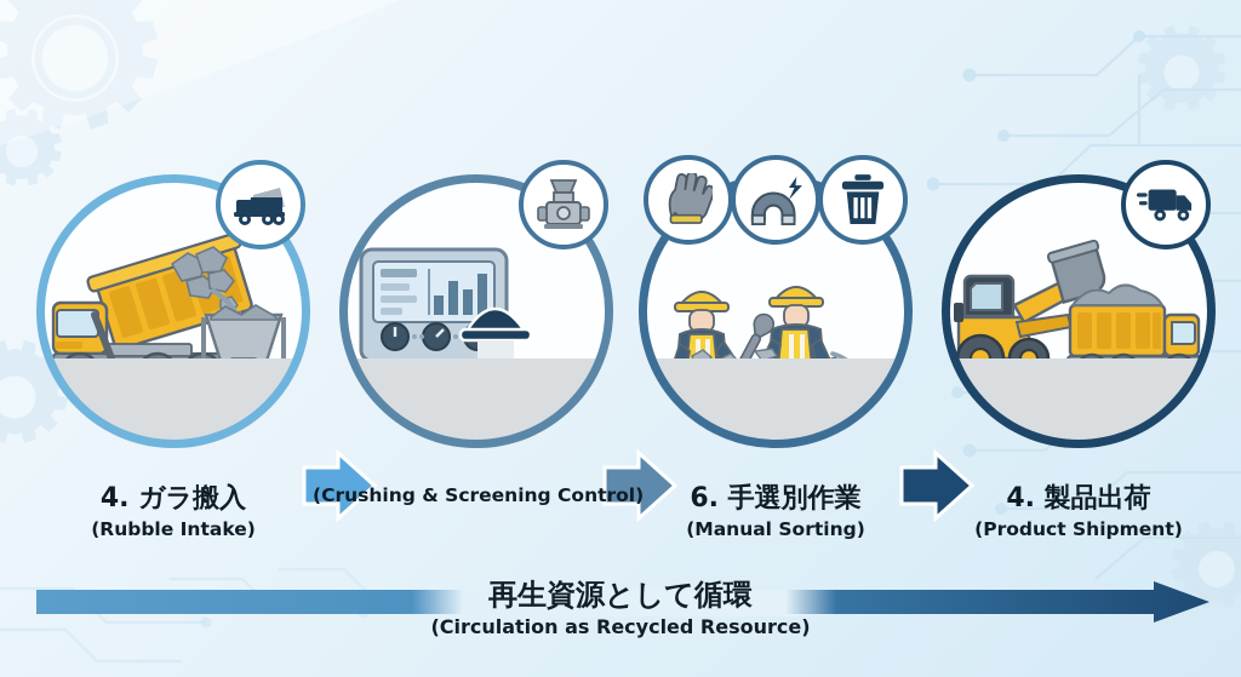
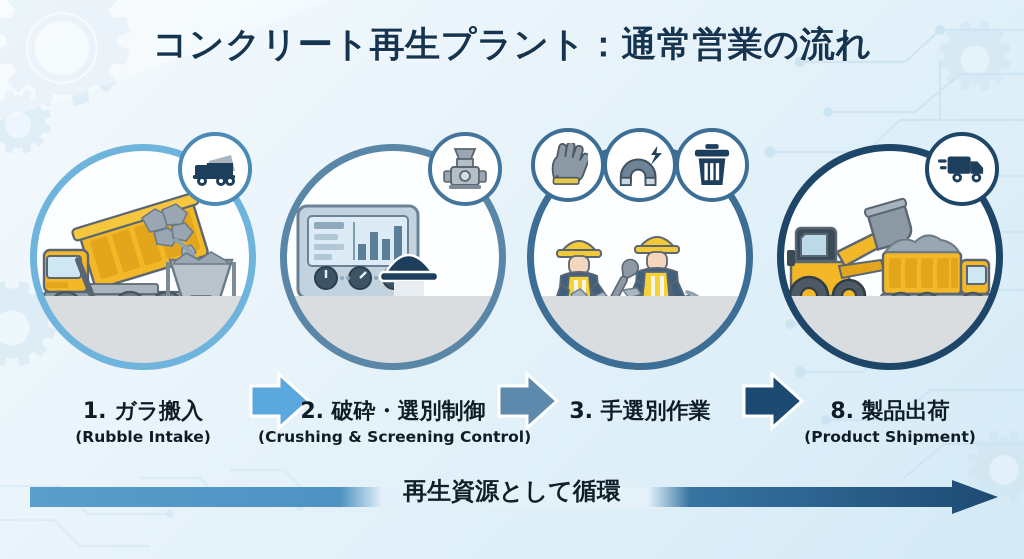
+ コンクリート再生プラント：通常営業の流れ
- 4. ガラ搬入
+ 1. ガラ搬入
  (Rubble Intake)
+ 2. 破砕・選別制御
  (Crushing & Screening Control)
- 6. 手選別作業
+ 3. 手選別作業
- (Manual Sorting)
- 4. 製品出荷
+ 8. 製品出荷
  (Product Shipment)
  再生資源として循環
- (Circulation as Recycled Resource)
